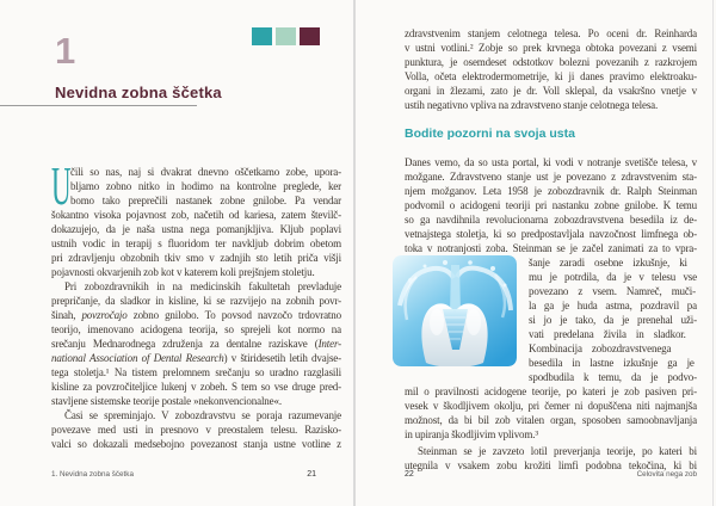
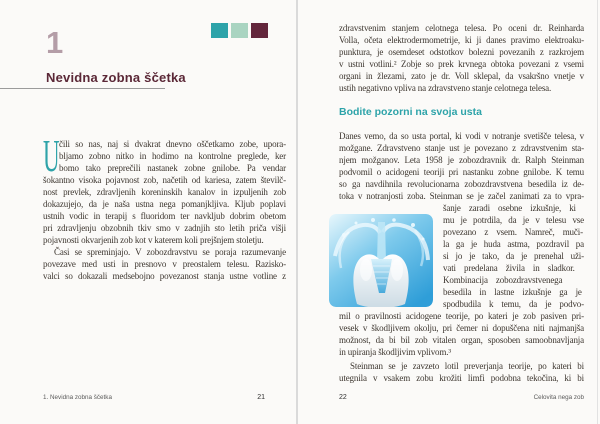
  1
  Nevidna zobna ščetka
  U
  čili so nas, naj si dvakrat dnevno oščetkamo zobe, upora-
  bljamo zobno nitko in hodimo na kontrolne preglede, ker
  bomo tako preprečili nastanek zobne gnilobe. Pa vendar
  šokantno visoka pojavnost zob, načetih od kariesa, zatem številč-
+ nost prevlek, zdravljenih koreninskih kanalov in izpuljenih zob
  dokazujejo, da je naša ustna nega pomanjkljiva. Kljub poplavi
  ustnih vodic in terapij s fluoridom ter navkljub dobrim obetom
  pri zdravljenju obzobnih tkiv smo v zadnjih sto letih priča višji
  pojavnosti okvarjenih zob kot v katerem koli prejšnjem stoletju.
- Pri zobozdravnikih in na medicinskih fakultetah prevladuje
- prepričanje, da sladkor in kisline, ki se razvijejo na zobnih povr-
- šinah, povzročajo zobno gnilobo. To povsod navzočo trdovratno
- teorijo, imenovano acidogena teorija, so sprejeli kot normo na
- srečanju Mednarodnega združenja za dentalne raziskave (Inter-
- national Association of Dental Research) v štiridesetih letih dvajse-
- tega stoletja.¹ Na tistem prelomnem srečanju so uradno razglasili
- kisline za povzročiteljice lukenj v zobeh. S tem so vse druge pred-
- stavljene sistemske teorije postale »nekonvencionalne«.
  Časi se spreminjajo. V zobozdravstvu se poraja razumevanje
  povezave med usti in presnovo v preostalem telesu. Razisko-
  valci so dokazali medsebojno povezanost stanja ustne votline z
  zdravstvenim stanjem celotnega telesa. Po oceni dr. Reinharda
- v ustni votlini.² Zobje so prek krvnega obtoka povezani z vsemi
+ Volla, očeta elektrodermometrije, ki ji danes pravimo elektroaku-
  punktura, je osemdeset odstotkov bolezni povezanih z razkrojem
- Volla, očeta elektrodermometrije, ki ji danes pravimo elektroaku-
+ v ustni votlini.² Zobje so prek krvnega obtoka povezani z vsemi
  organi in žlezami, zato je dr. Voll sklepal, da vsakršno vnetje v
  ustih negativno vpliva na zdravstveno stanje celotnega telesa.
  Bodite pozorni na svoja usta
  Danes vemo, da so usta portal, ki vodi v notranje svetišče telesa, v
  možgane. Zdravstveno stanje ust je povezano z zdravstvenim sta-
  njem možganov. Leta 1958 je zobozdravnik dr. Ralph Steinman
  podvomil o acidogeni teoriji pri nastanku zobne gnilobe. K temu
  so ga navdihnila revolucionarna zobozdravstvena besedila iz de-
- vetnajstega stoletja, ki so predpostavljala navzočnost limfnega ob-
  toka v notranjosti zoba. Steinman se je začel zanimati za to vpra-
  šanje zaradi osebne izkušnje, ki
  mu je potrdila, da je v telesu vse
  povezano z vsem. Namreč, muči-
  la ga je huda astma, pozdravil pa
  si jo je tako, da je prenehal uži-
  vati predelana živila in sladkor.
  Kombinacija zobozdravstvenega
  besedila in lastne izkušnje ga je
  spodbudila k temu, da je podvo-
  mil o pravilnosti acidogene teorije, po kateri je zob pasiven pri-
  vesek v škodljivem okolju, pri čemer ni dopuščena niti najmanjša
  možnost, da bi bil zob vitalen organ, sposoben samoobnavljanja
  in upiranja škodljivim vplivom.³
  Steinman se je zavzeto lotil preverjanja teorije, po kateri bi
  utegnila v vsakem zobu krožiti limfi podobna tekočina, ki bi
